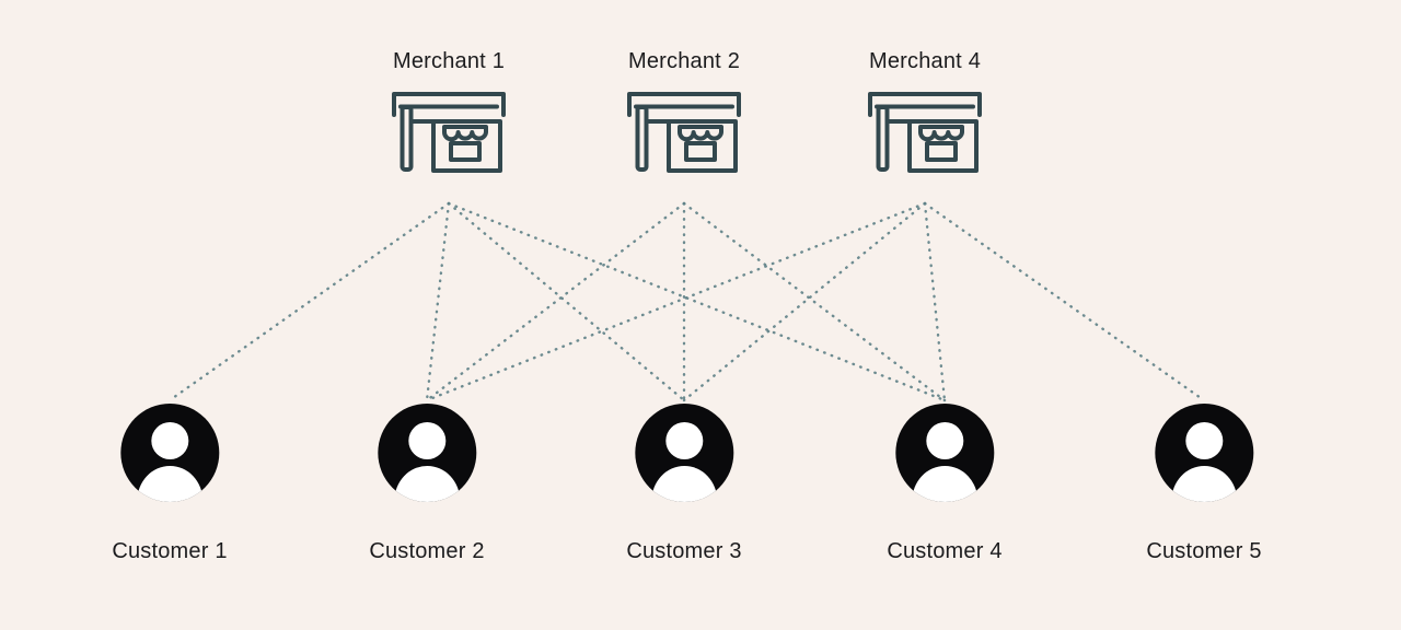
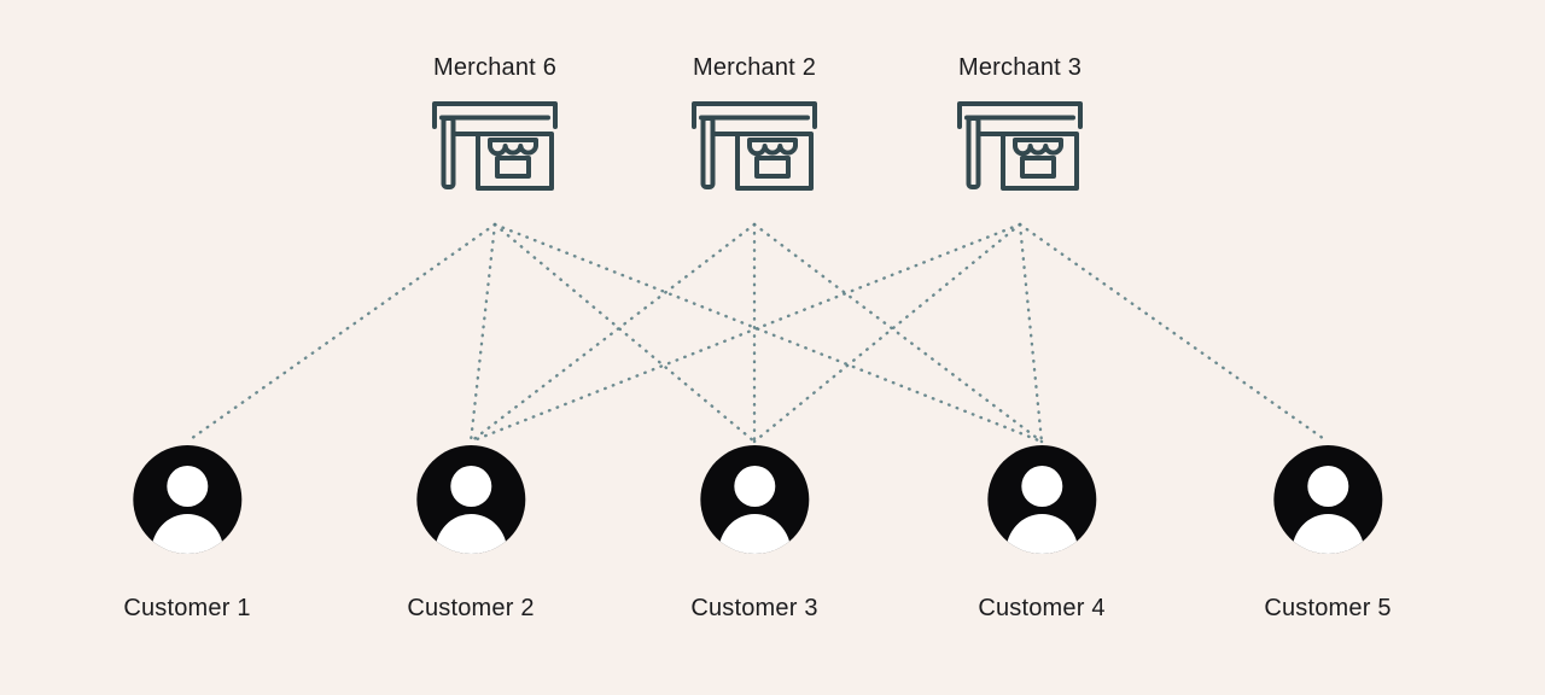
- Merchant 1
+ Merchant 6
  Merchant 2
- Merchant 4
+ Merchant 3
  Customer 1
  Customer 2
  Customer 3
  Customer 4
  Customer 5
